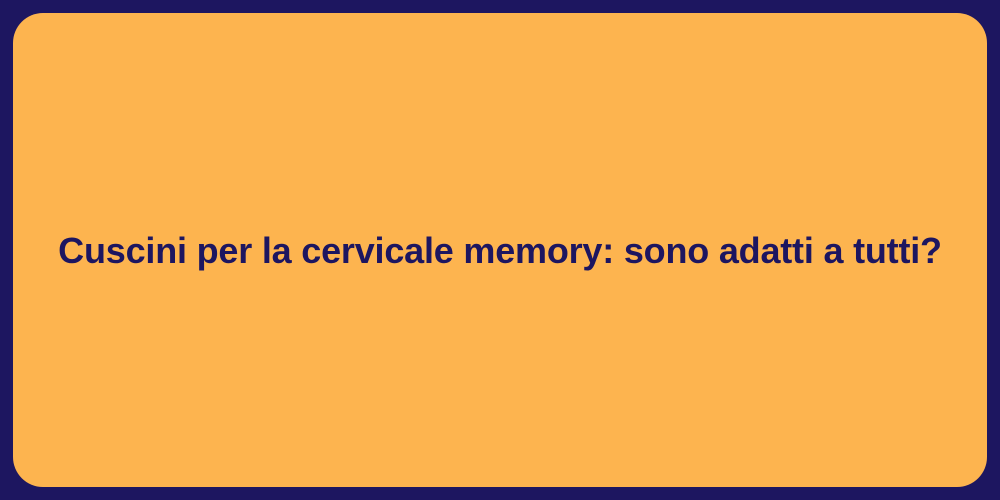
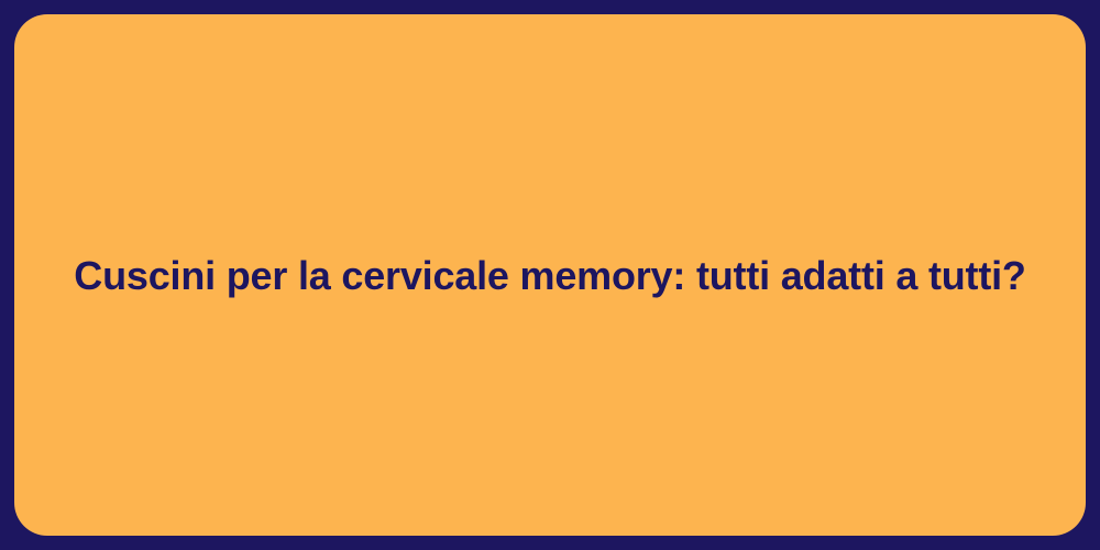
- Cuscini per la cervicale memory: sono adatti a tutti?
+ Cuscini per la cervicale memory: tutti adatti a tutti?
